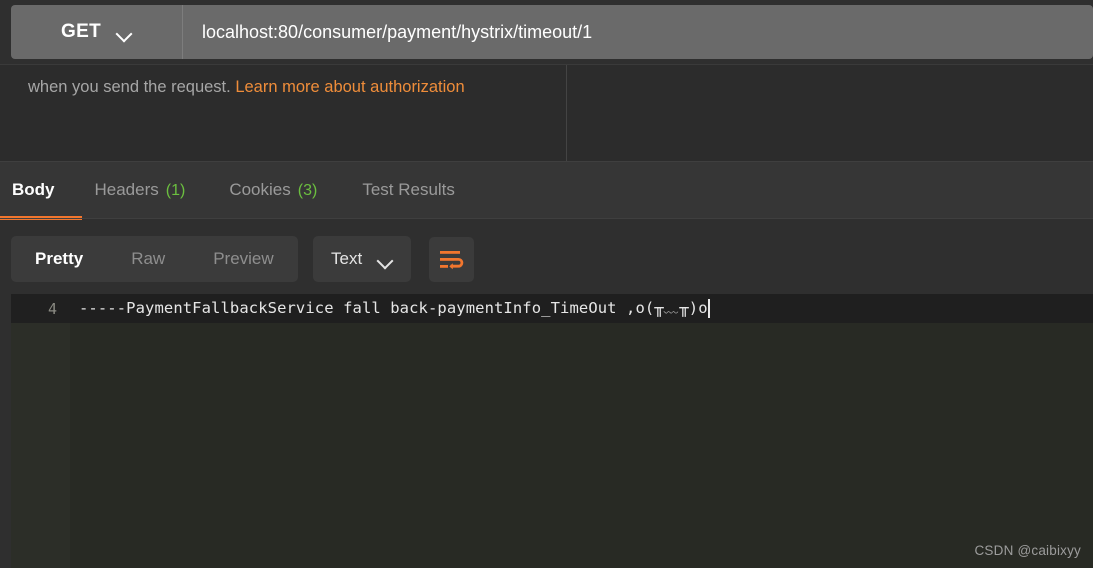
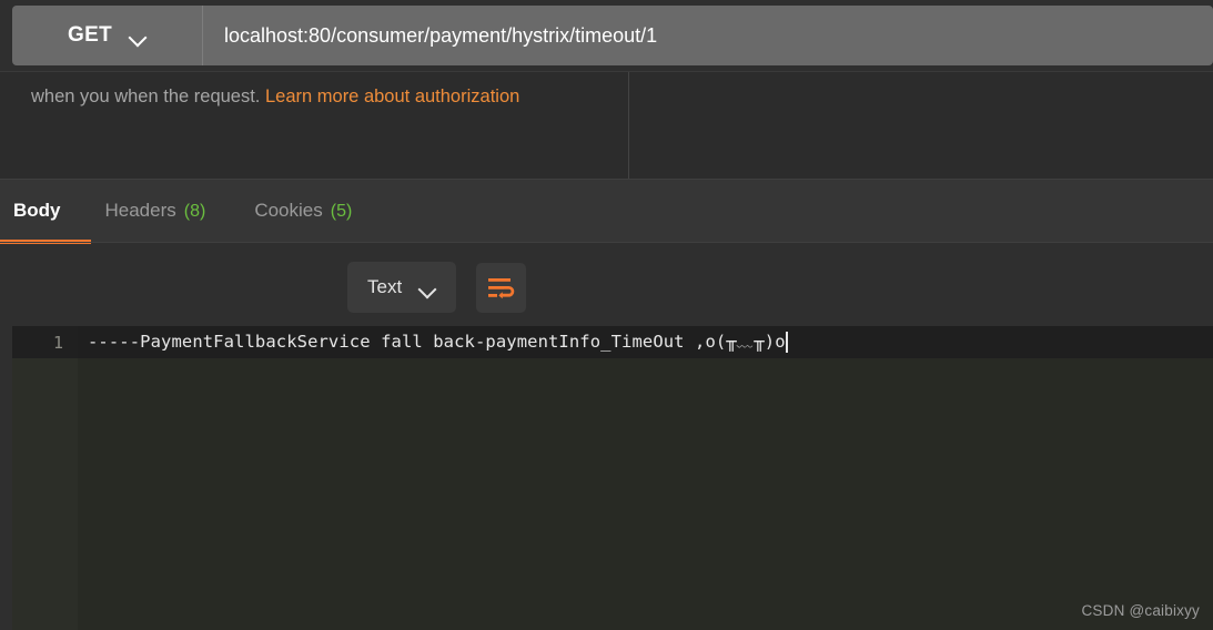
  GET
  localhost:80/consumer/payment/hystrix/timeout/1
- when you send the request. Learn more about authorization
+ when you when the request. Learn more about authorization
  Body
  Headers
- (1)
+ (8)
  Cookies
- (3)
+ (5)
- Test Results
- Pretty
- Raw
- Preview
  Text
- 4
+ 1
  -----PaymentFallbackService fall back-paymentInfo_TimeOut ,o(╥﹏╥)o
  CSDN @caibixyy
